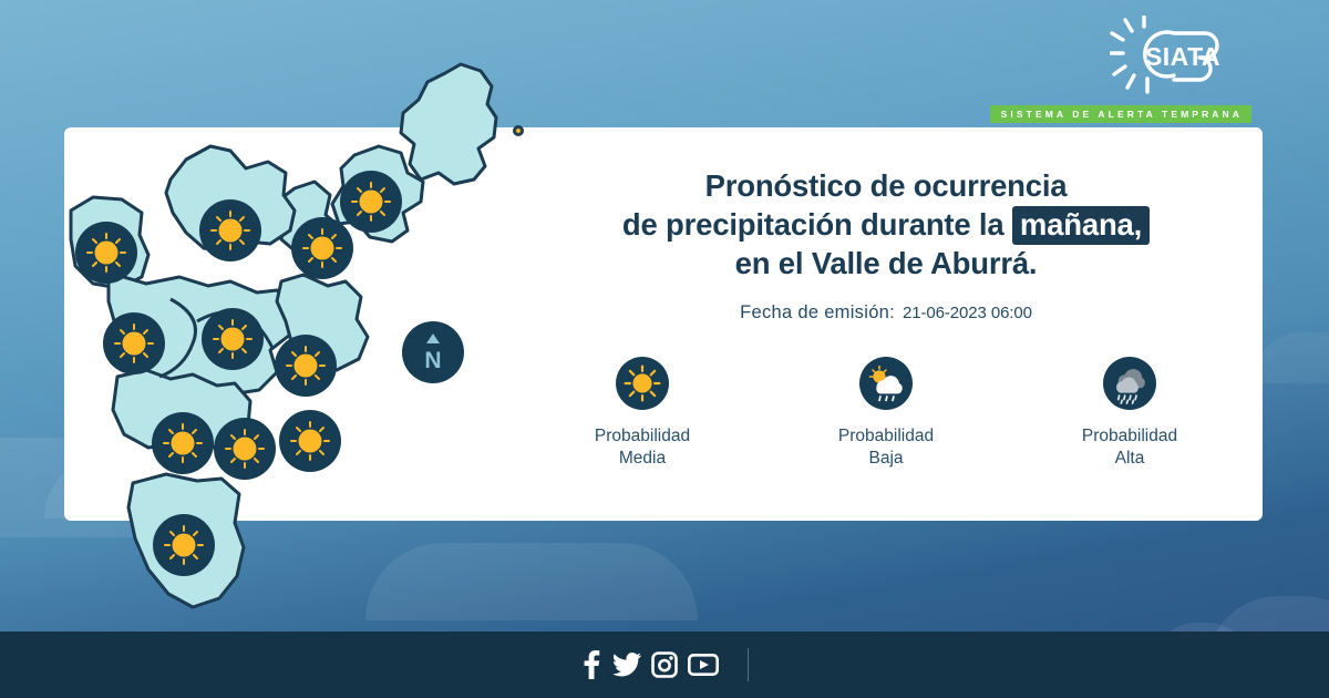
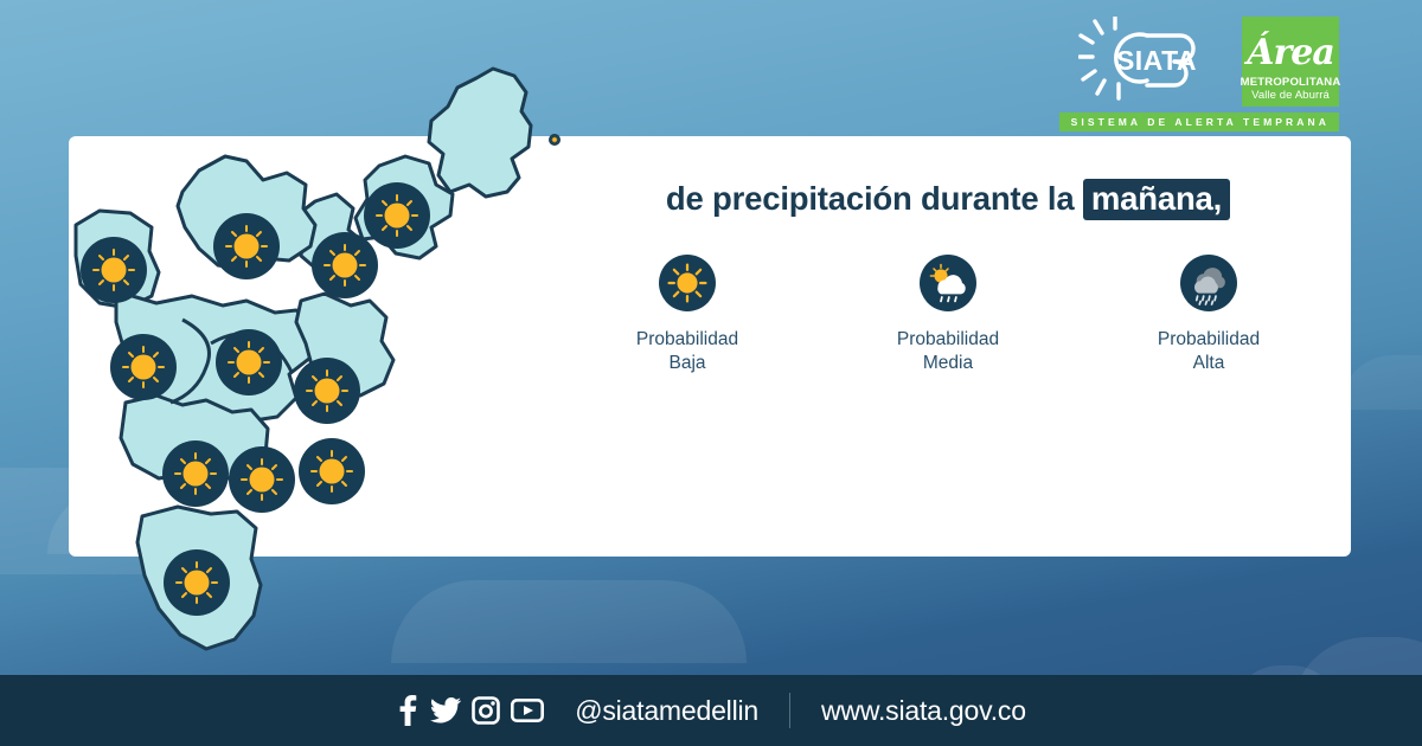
  SIATA
+ Área
+ METROPOLITANA
+ Valle de Aburrá
  SISTEMA DE ALERTA TEMPRANA
- N
- Pronóstico de ocurrencia
  de precipitación durante la mañana,
- en el Valle de Aburrá.
- Fecha de emisión:
- 21-06-2023 06:00
  Probabilidad
- Media
+ Baja
  Probabilidad
- Baja
+ Media
  Probabilidad
  Alta
+ @siatamedellin
+ www.siata.gov.co
